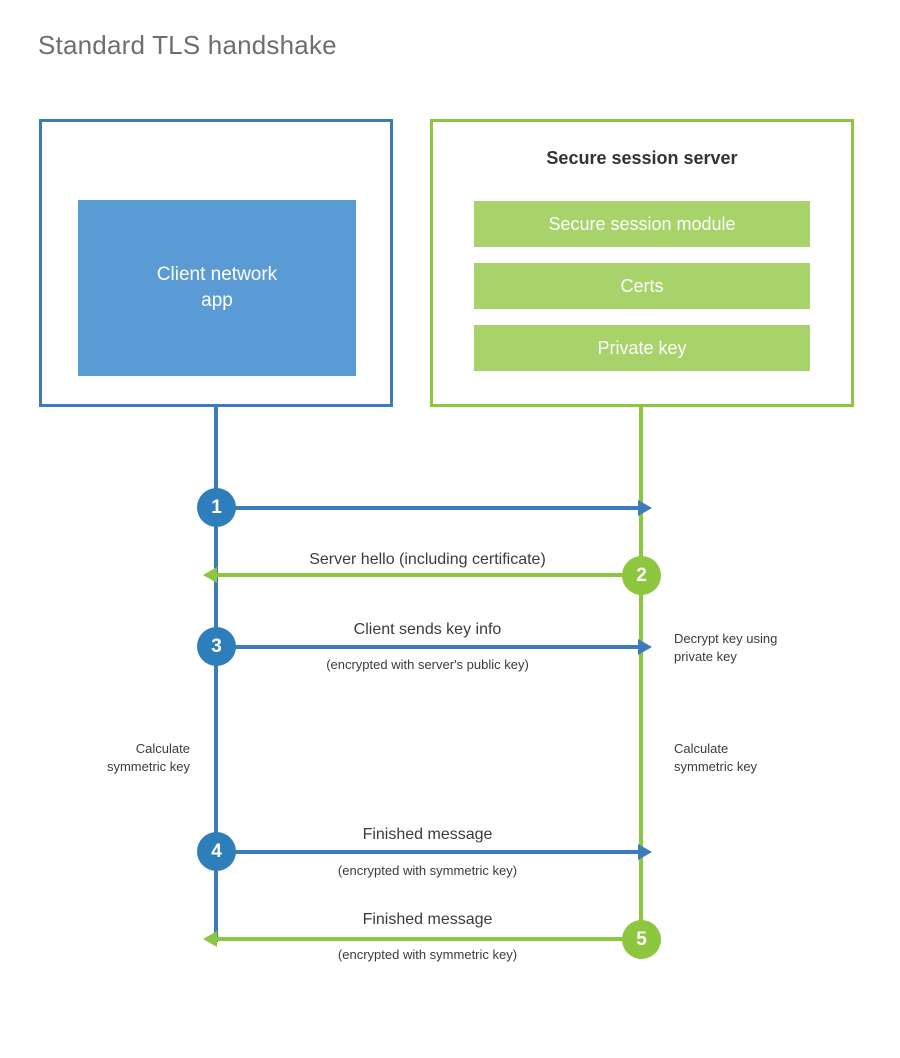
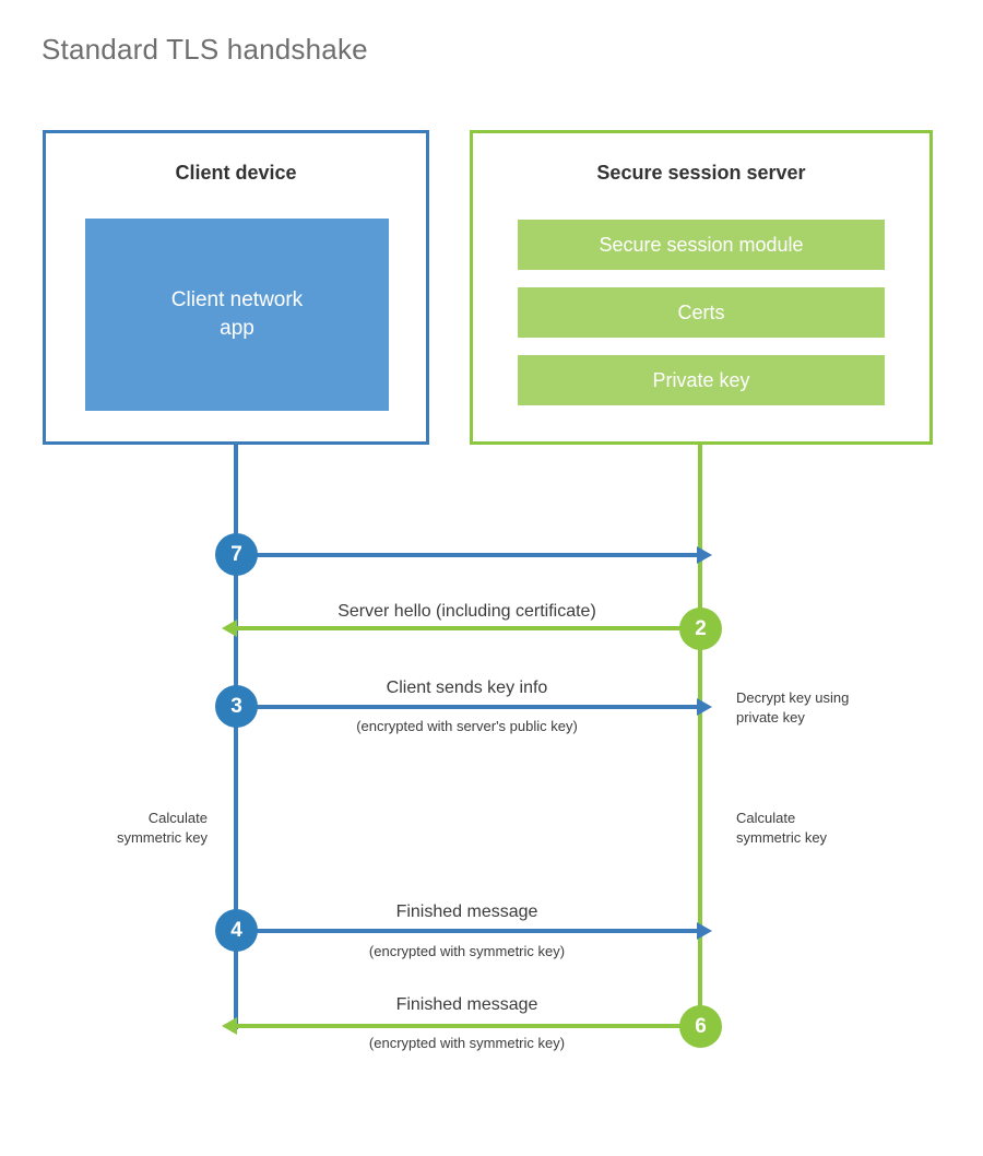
  Standard TLS handshake
+ Client device
  Client network
  app
  Secure session server
  Secure session module
  Certs
  Private key
- 1
+ 7
  Server hello (including certificate)
  2
  Client sends key info
  (encrypted with server's public key)
  3
  Decrypt key using
  private key
  Calculate
  symmetric key
  Calculate
  symmetric key
  Finished message
  (encrypted with symmetric key)
  4
  Finished message
  (encrypted with symmetric key)
- 5
+ 6
